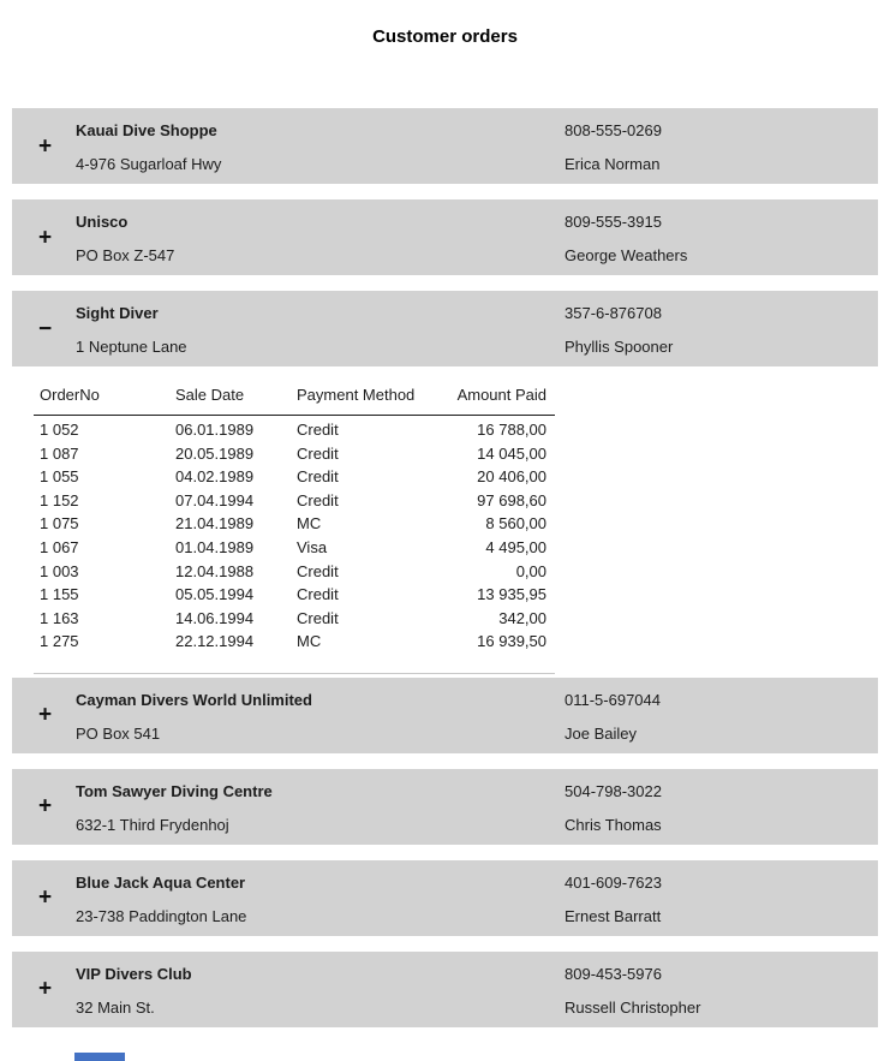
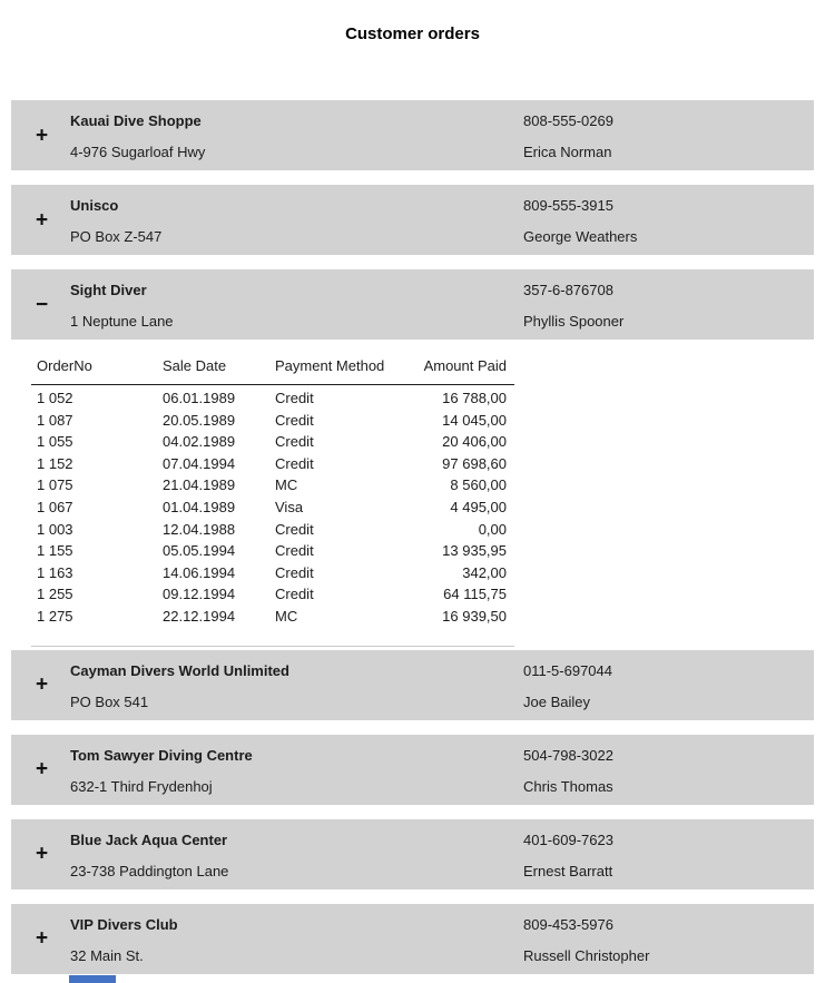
  Customer orders
  +
  Kauai Dive Shoppe
  4-976 Sugarloaf Hwy
  808-555-0269
  Erica Norman
  +
  Unisco
  PO Box Z-547
  809-555-3915
  George Weathers
  −
  Sight Diver
  1 Neptune Lane
  357-6-876708
  Phyllis Spooner
  OrderNo	Sale Date	Payment Method	Amount Paid
  1 052	06.01.1989	Credit	16 788,00
  1 087	20.05.1989	Credit	14 045,00
  1 055	04.02.1989	Credit	20 406,00
  1 152	07.04.1994	Credit	97 698,60
  1 075	21.04.1989	MC	8 560,00
  1 067	01.04.1989	Visa	4 495,00
  1 003	12.04.1988	Credit	0,00
  1 155	05.05.1994	Credit	13 935,95
  1 163	14.06.1994	Credit	342,00
+ 1 255	09.12.1994	Credit	64 115,75
  1 275	22.12.1994	MC	16 939,50
  +
  Cayman Divers World Unlimited
  PO Box 541
  011-5-697044
  Joe Bailey
  +
  Tom Sawyer Diving Centre
  632-1 Third Frydenhoj
  504-798-3022
  Chris Thomas
  +
  Blue Jack Aqua Center
  23-738 Paddington Lane
  401-609-7623
  Ernest Barratt
  +
  VIP Divers Club
  32 Main St.
  809-453-5976
  Russell Christopher
